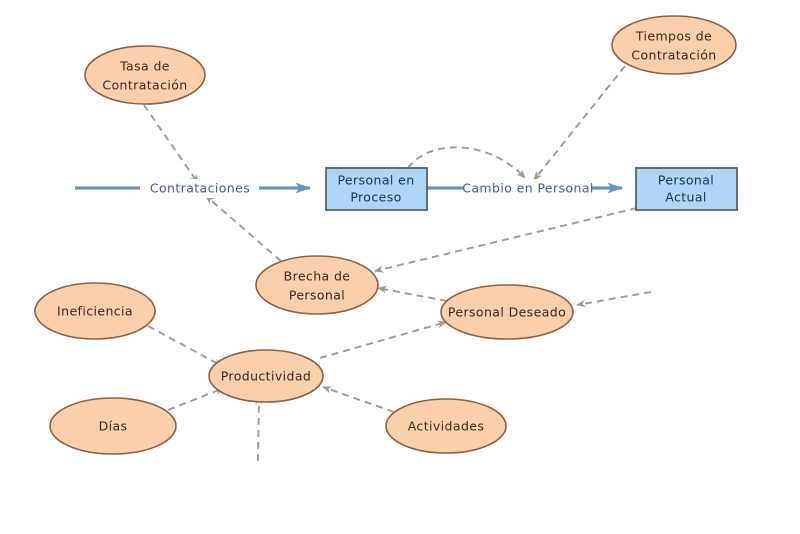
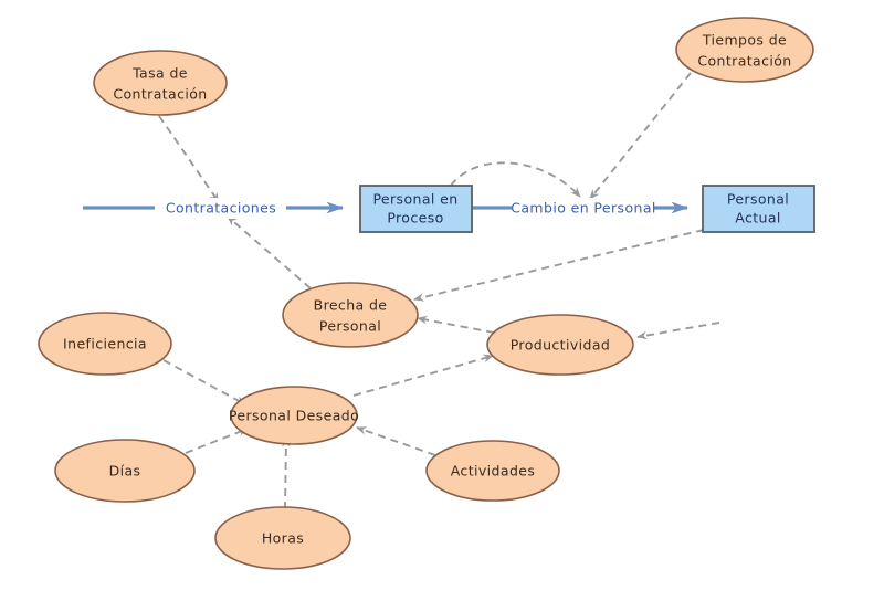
  Personal en
  Proceso
  Personal
  Actual
  Contrataciones
  Cambio en Personal
  Tasa de
  Contratación
  Tiempos de
  Contratación
  Brecha de
  Personal
- Personal Deseado
+ Productividad
  Ineficiencia
- Productividad
+ Personal Deseado
  Días
+ Horas
  Actividades
